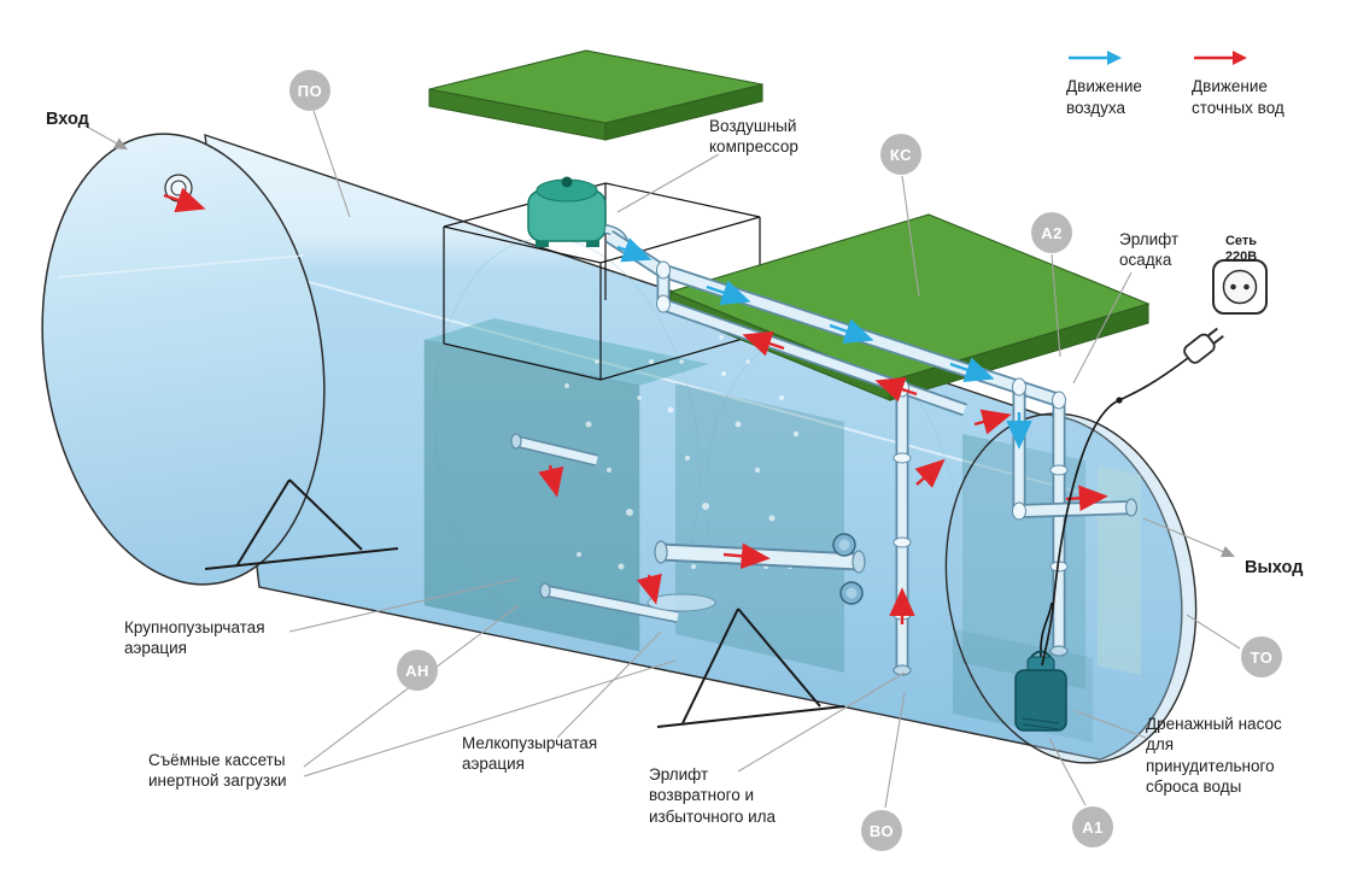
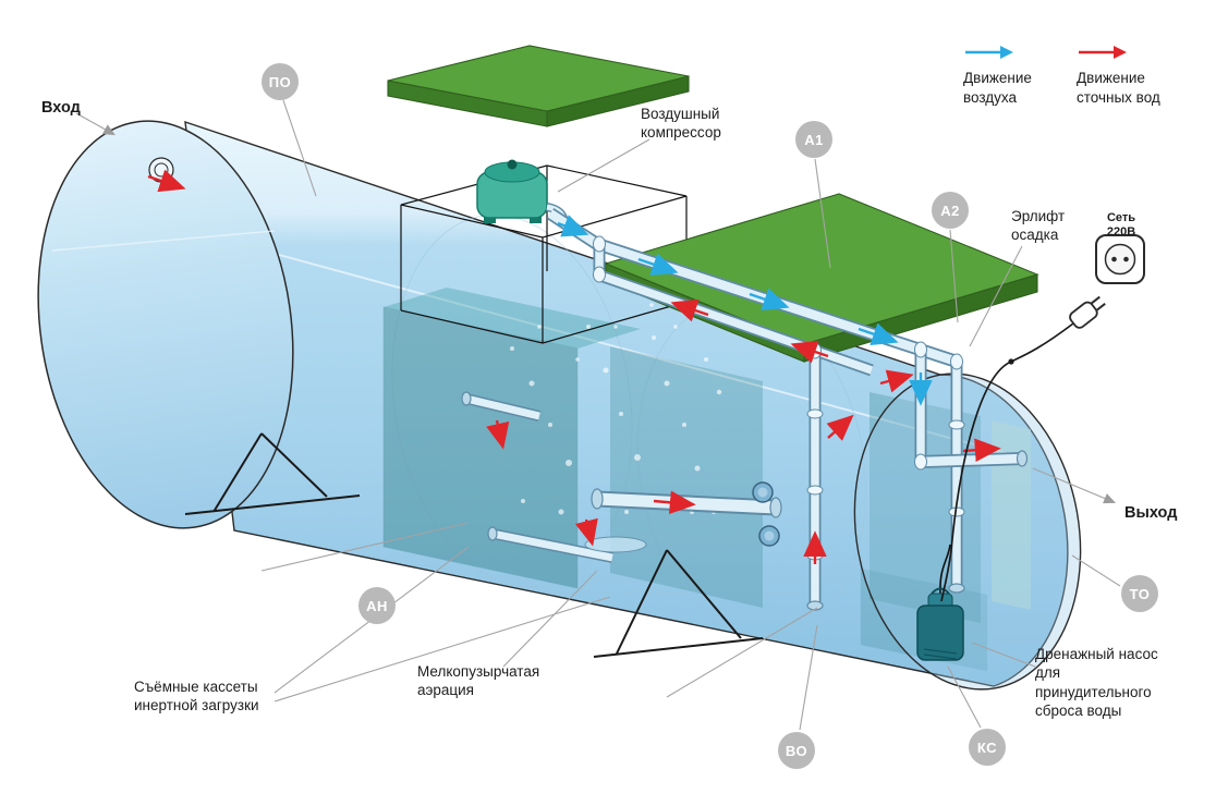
  Вход
  Воздушный компрессор
  Эрлифт осадка
  Сеть 220В
  Выход
- Крупнопузырчатая аэрация
  Съёмные кассеты инертной загрузки
  Мелкопузырчатая аэрация
- Эрлифт возвратного и избыточного ила
  Дренажный насос для принудительного сброса воды
  ПО
- КС
+ А1
  А2
  АН
  ВО
- А1
+ КС
  ТО
  Движение воздуха
  Движение сточных вод
